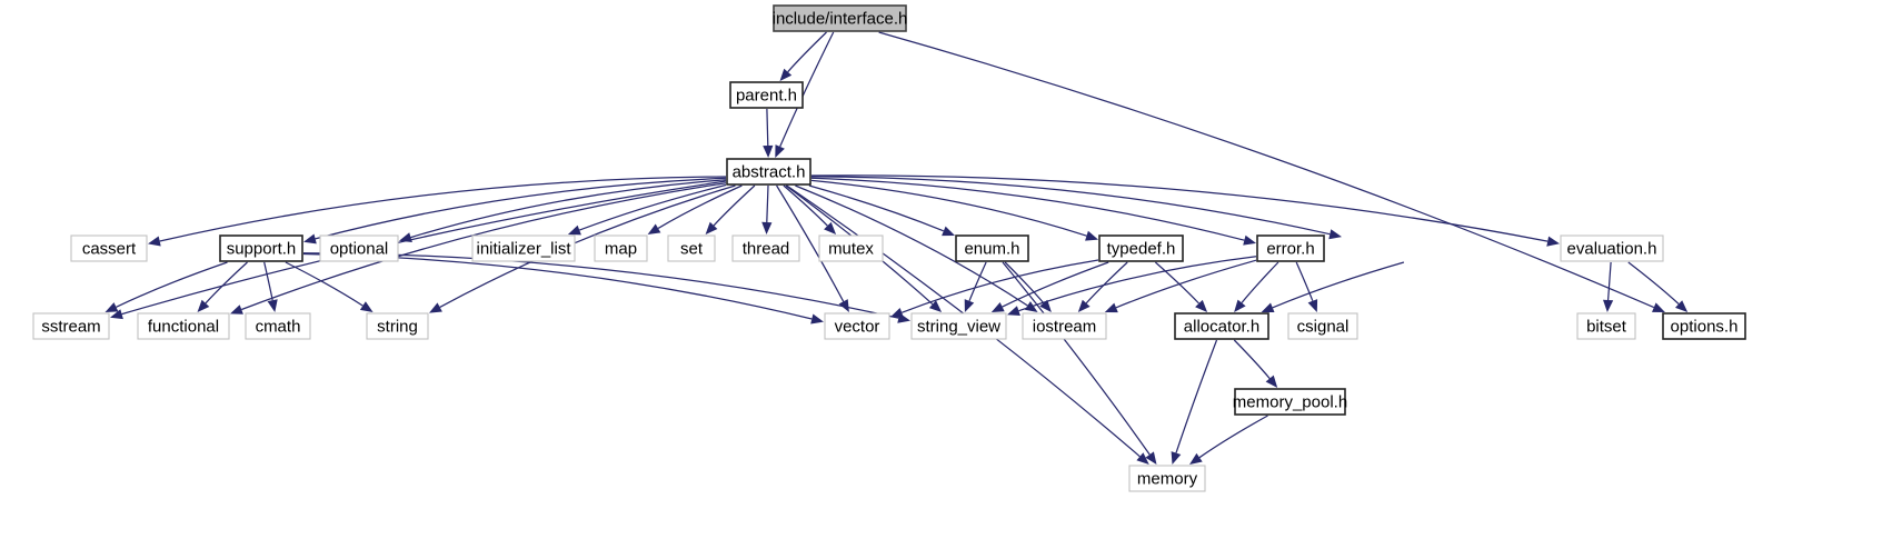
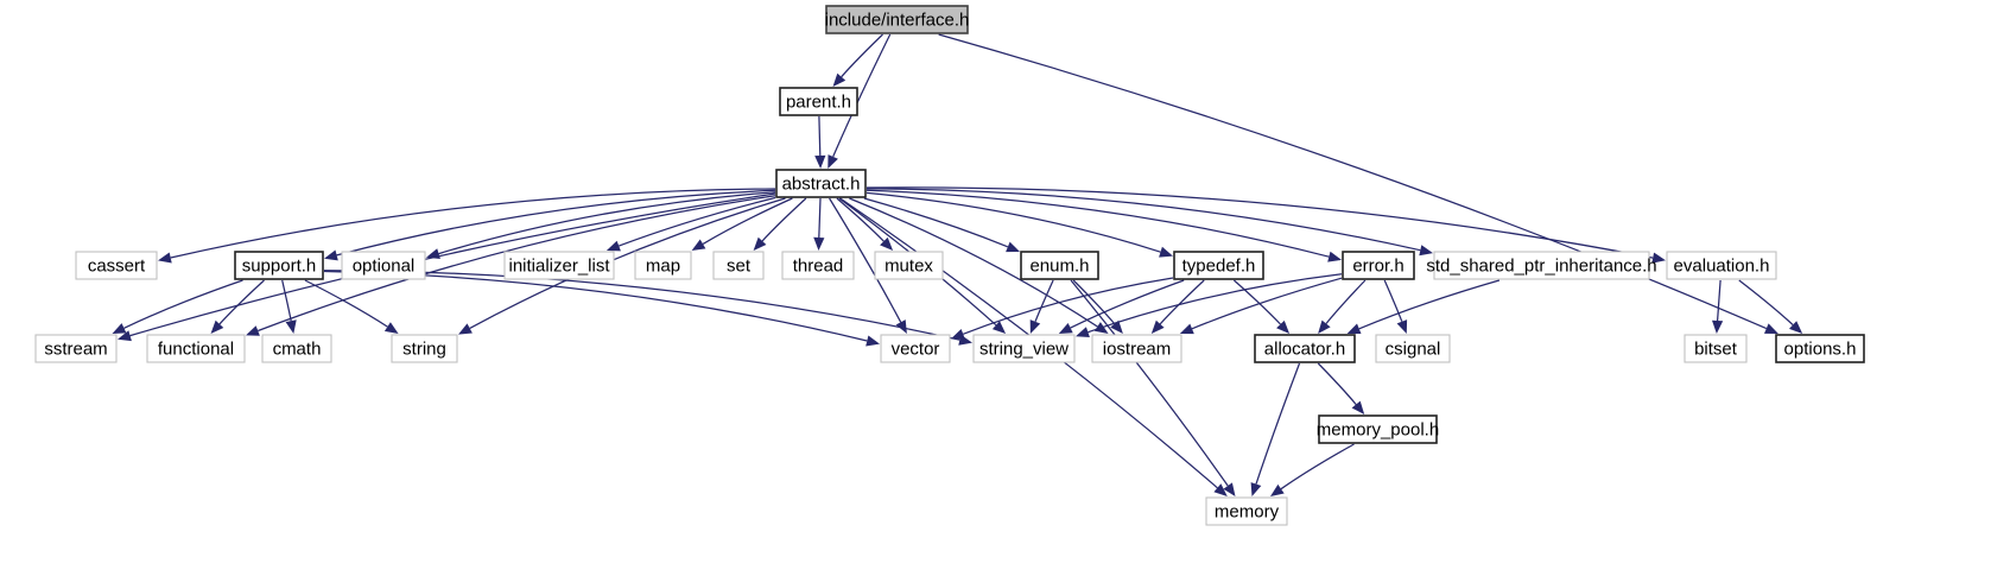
  include/interface.h
  parent.h
  abstract.h
  cassert
  support.h
  optional
  initializer_list
  map
  set
  thread
  mutex
  enum.h
  typedef.h
  error.h
+ std_shared_ptr_inheritance.h
  evaluation.h
  sstream
  functional
  cmath
  string
  vector
  string_view
  iostream
  allocator.h
  csignal
  bitset
  options.h
  memory_pool.h
  memory
